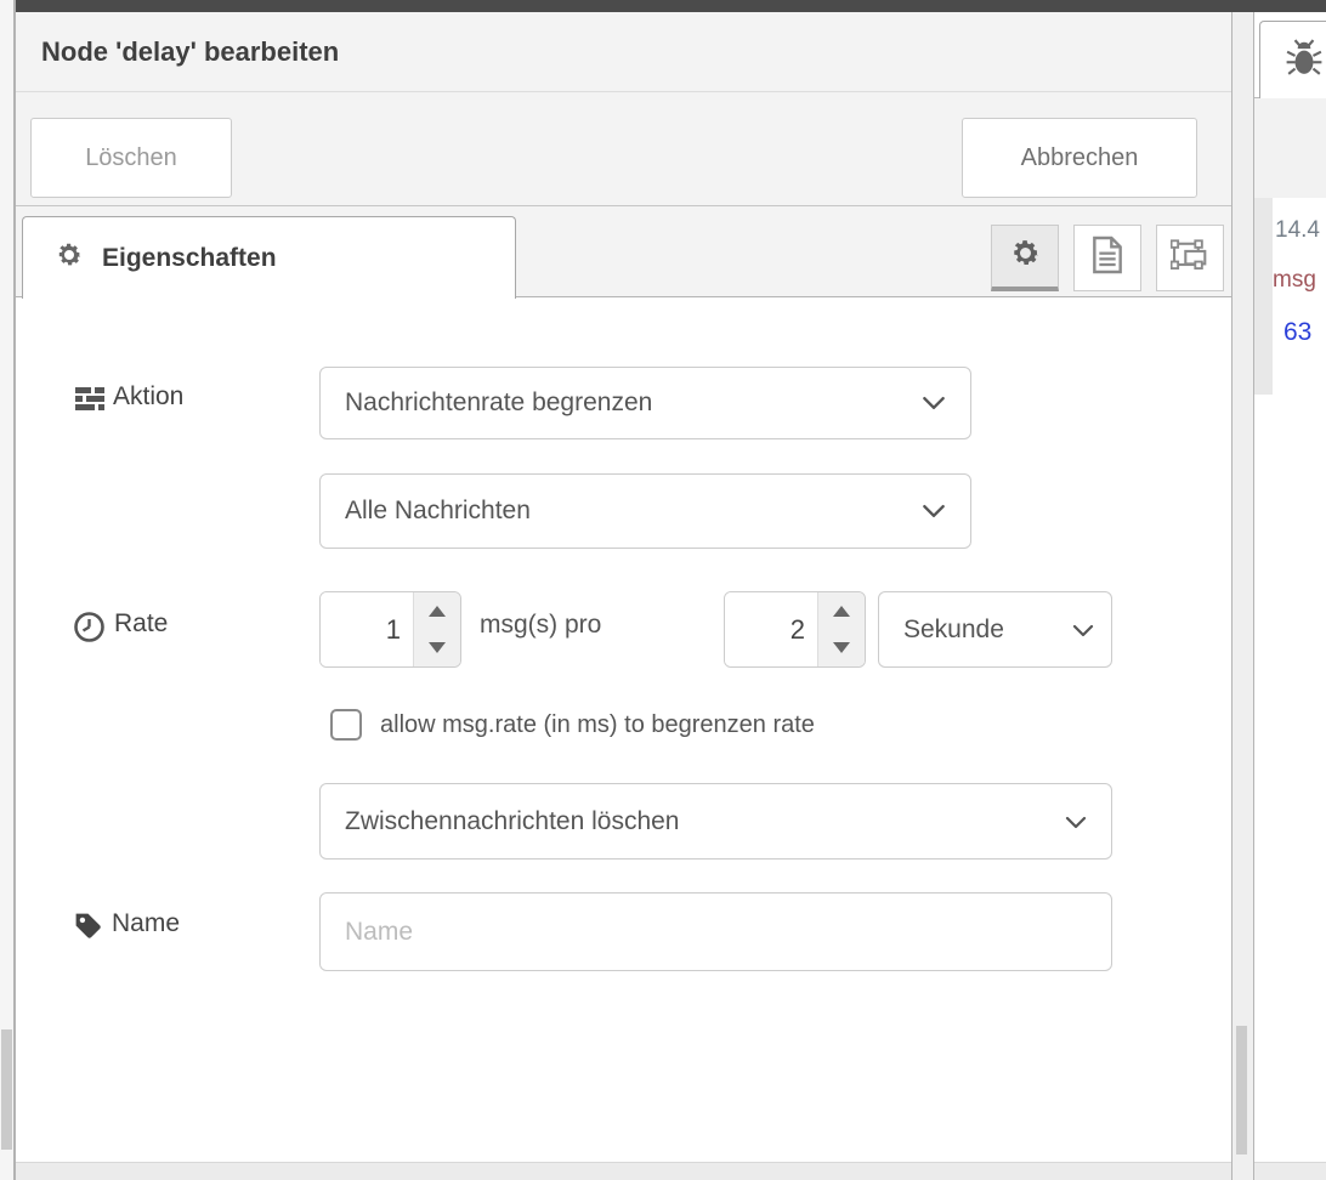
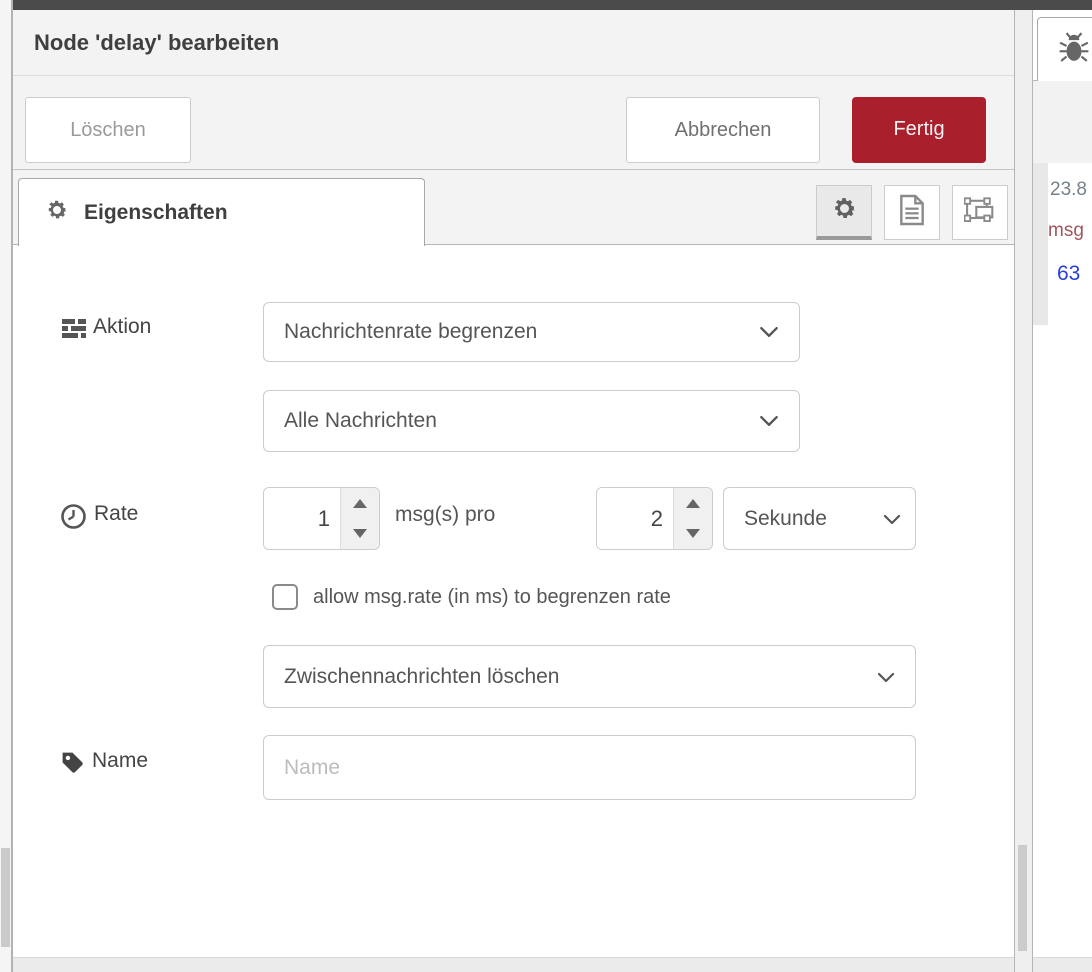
  Node 'delay' bearbeiten
  Löschen
  Abbrechen
+ Fertig
  Eigenschaften
  Aktion
  Nachrichtenrate begrenzen
  Alle Nachrichten
  Rate
  1
  msg(s) pro
  2
  Sekunde
  allow msg.rate (in ms) to begrenzen rate
  Zwischennachrichten löschen
  Name
  Name
- 14.4
+ 23.8
  msg
  63
